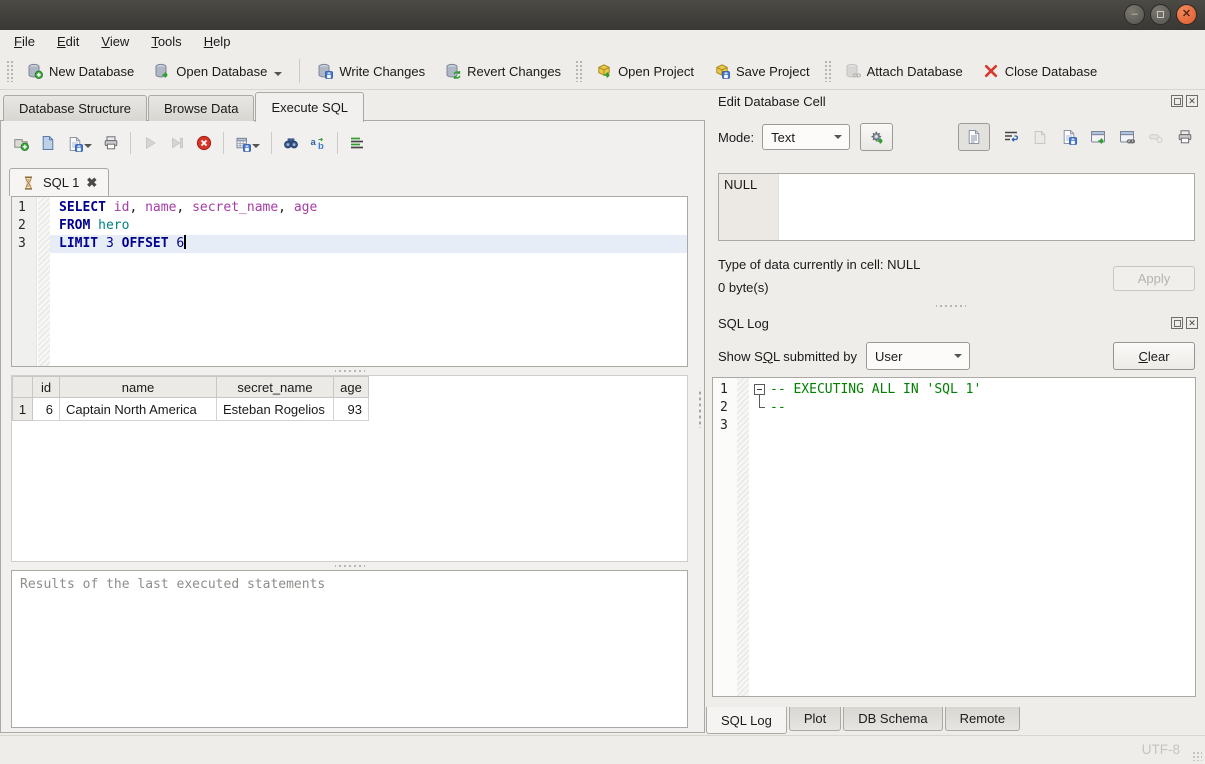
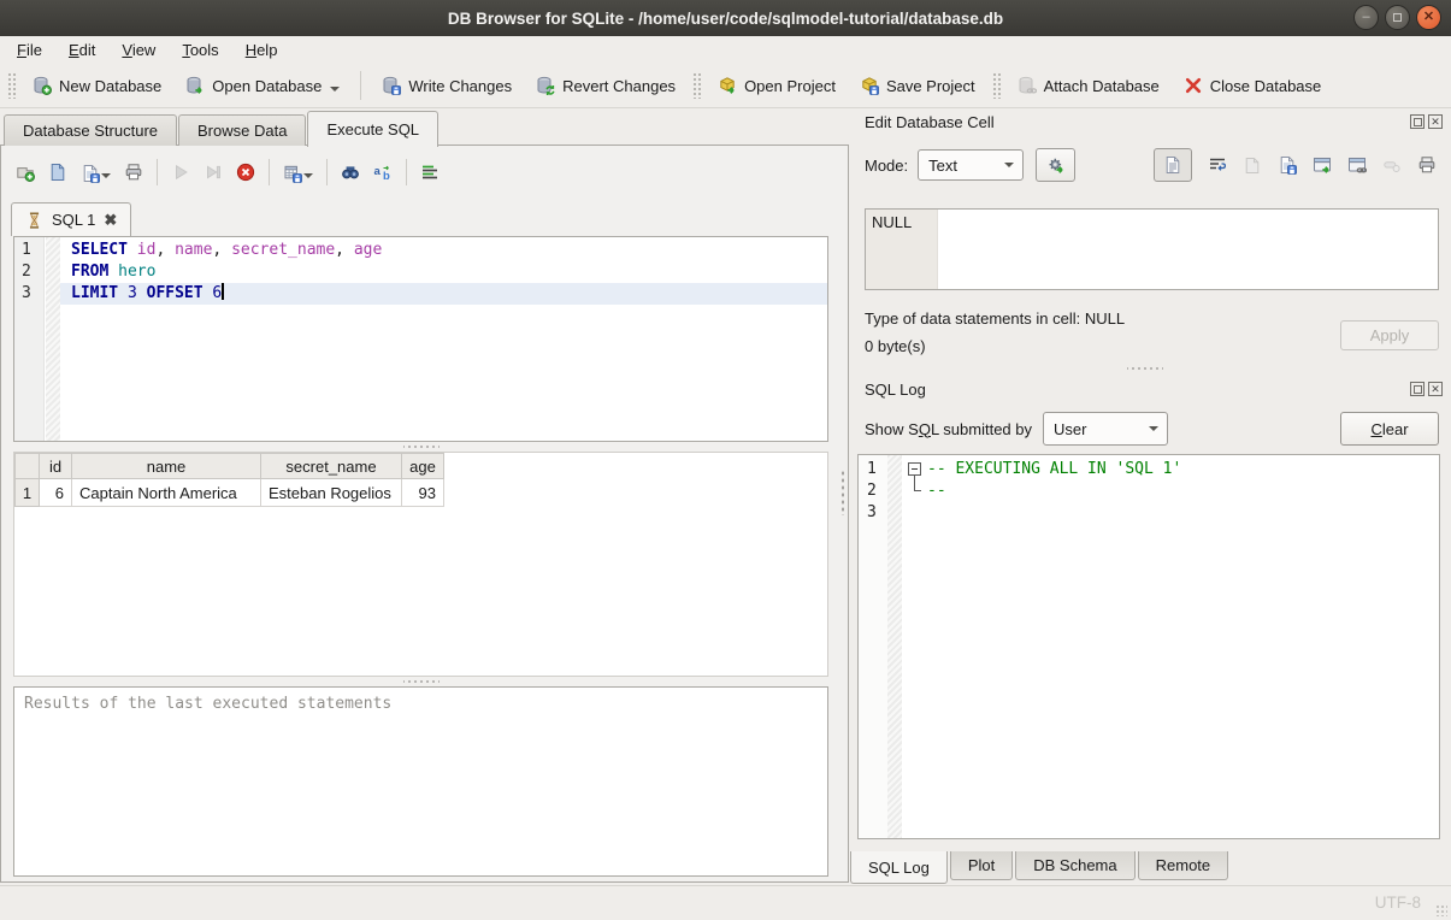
+ DB Browser for SQLite - /home/user/code/sqlmodel-tutorial/database.db
  –
  ✕
  File
  Edit
  View
  Tools
  Help
  New Database
  Open Database
  Write Changes
  Revert Changes
  Open Project
  Save Project
  Attach Database
  Close Database
  Database Structure
  Browse Data
  Execute SQL
  a
  b
  SQL 1
  ✖
  1
  SELECT id, name, secret_name, age
  2
  FROM hero
  3
  LIMIT 3 OFFSET 6
  	id	name	secret_name	age
  1	6	Captain North America	Esteban Rogelios	93
  Results of the last executed statements
  Edit Database Cell
  Mode:
  Text
  NULL
- Type of data currently in cell: NULL
+ Type of data statements in cell: NULL
  0 byte(s)
  Apply
  SQL Log
  Show SQL submitted by
  User
  C
  lear
  1
  -- EXECUTING ALL IN 'SQL 1'
  2
  --
  3
  SQL Log
  Plot
  DB Schema
  Remote
  UTF-8
